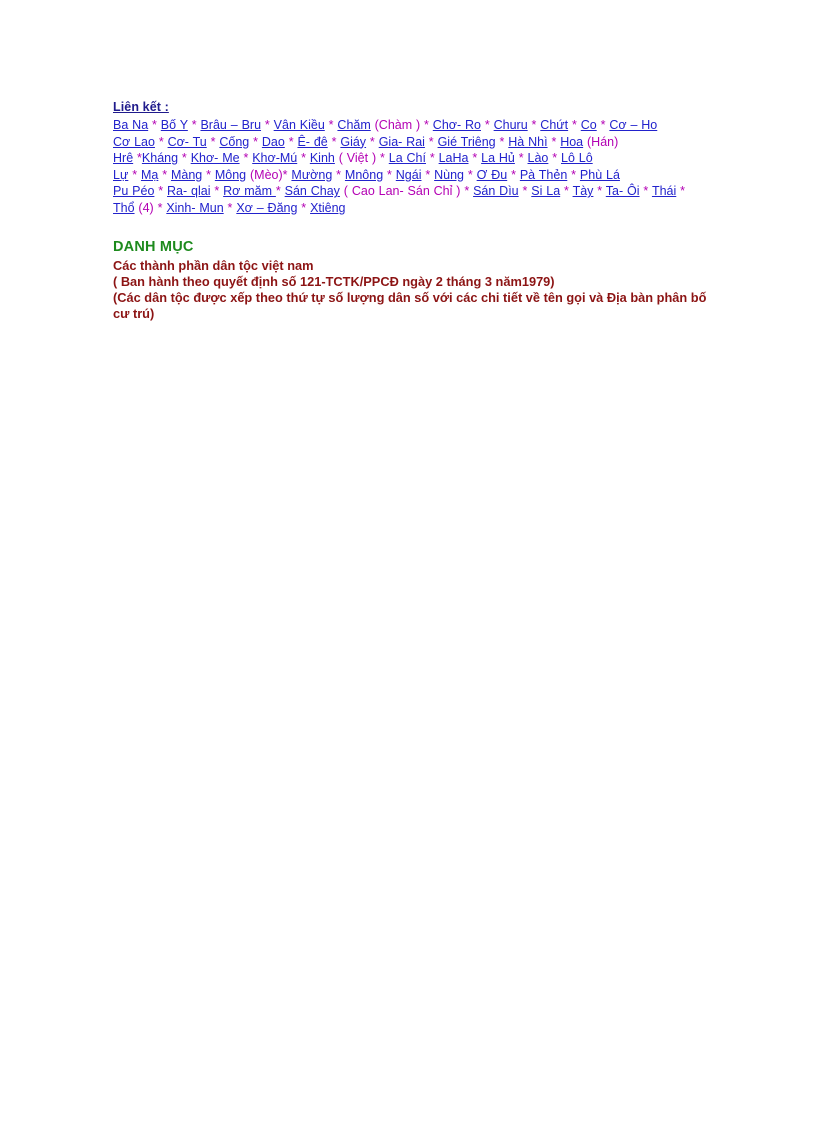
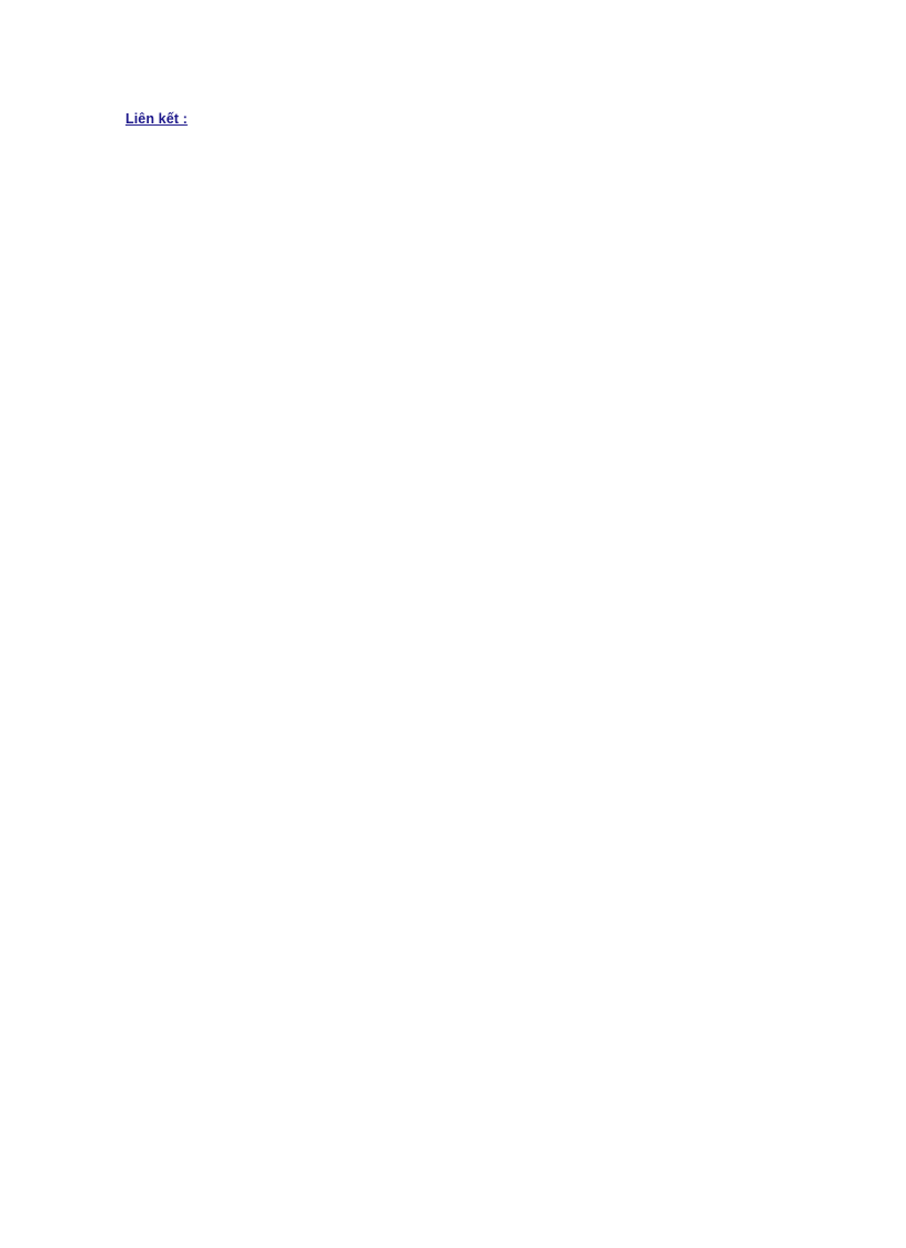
  Liên kết :
- Ba Na * Bố Y * Brâu – Bru * Vân Kiều * Chăm (Chàm ) * Chơ- Ro * Churu * Chứt * Co * Cơ – Ho
- Cơ Lao * Cơ- Tu * Cống * Dao * Ê- đê * Giáy * Gia- Rai * Gié Triêng * Hà Nhì * Hoa (Hán)
- Hrê *Kháng * Khơ- Me * Khơ-Mú * Kinh ( Việt ) * La Chí * LaHa * La Hủ * Lào * Lô Lô
- Lự * Mạ * Màng * Mông (Mèo)* Mường * Mnông * Ngái * Nùng * Ơ Đu * Pà Thẻn * Phù Lá
- Pu Péo * Ra- qlai * Rơ măm * Sán Chay ( Cao Lan- Sán Chỉ ) * Sán Dìu * Si La * Tày * Ta- Ôi * Thái *
- Thổ (4) * Xinh- Mun * Xơ – Đăng * Xtiêng
- DANH MỤC
- Các thành phần dân tộc việt nam
- ( Ban hành theo quyết định số 121-TCTK/PPCĐ ngày 2 tháng 3 năm1979)
- (Các dân tộc được xếp theo thứ tự số lượng dân số với các chi tiết về tên gọi và Địa bàn phân bố cư trú)
